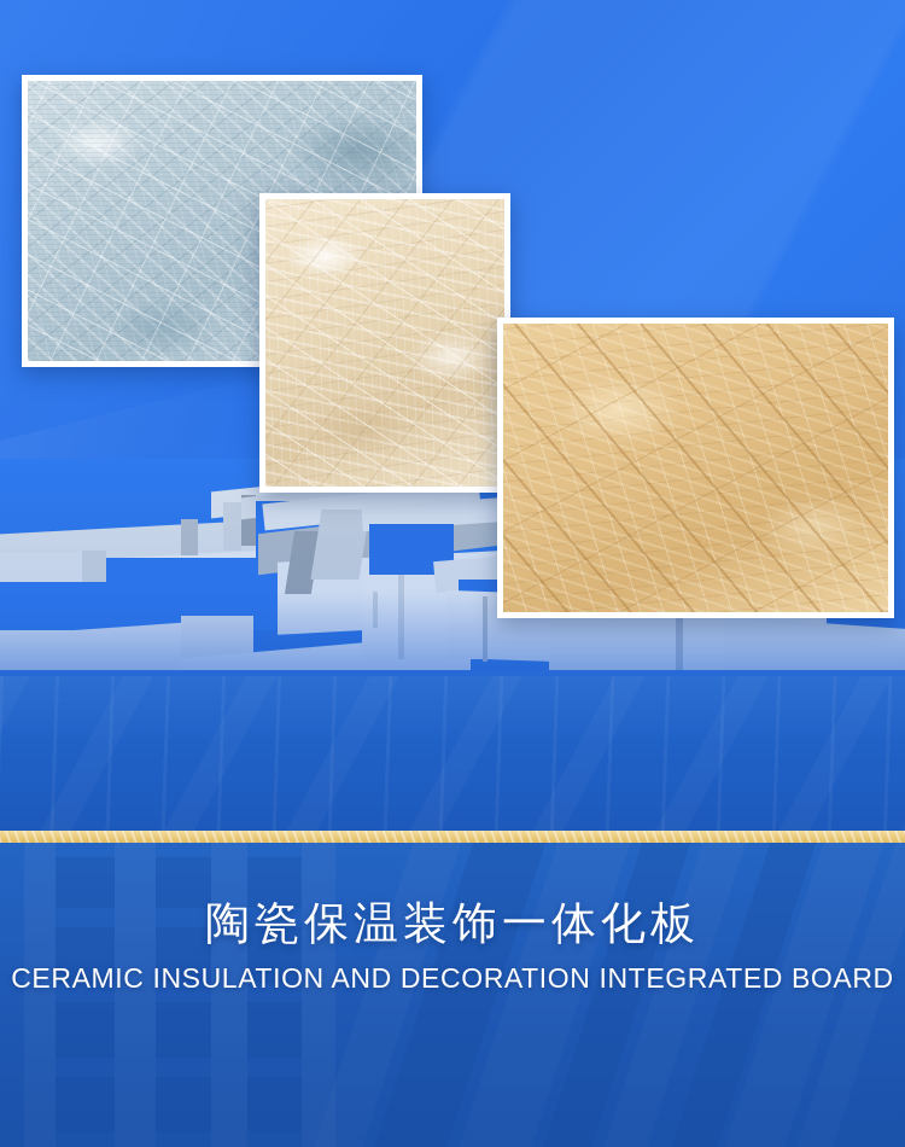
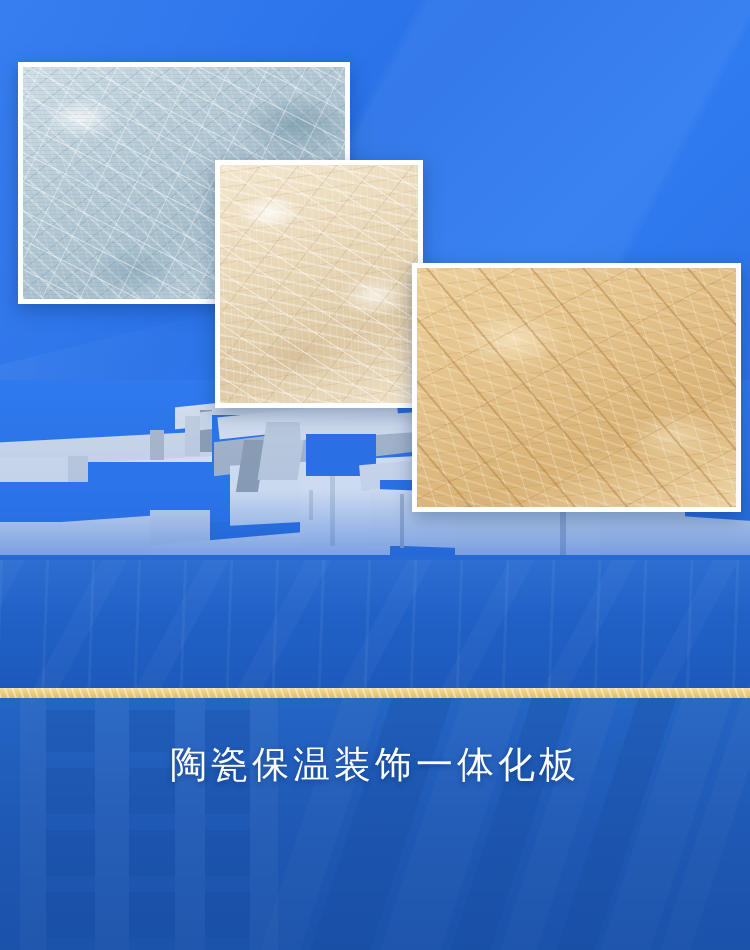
  陶瓷保温装饰一体化板
- CERAMIC INSULATION AND DECORATION INTEGRATED BOARD
